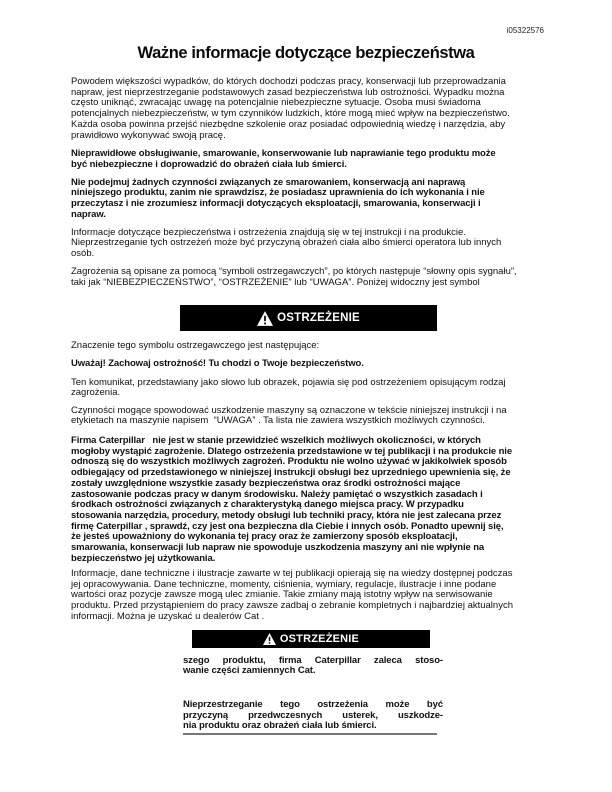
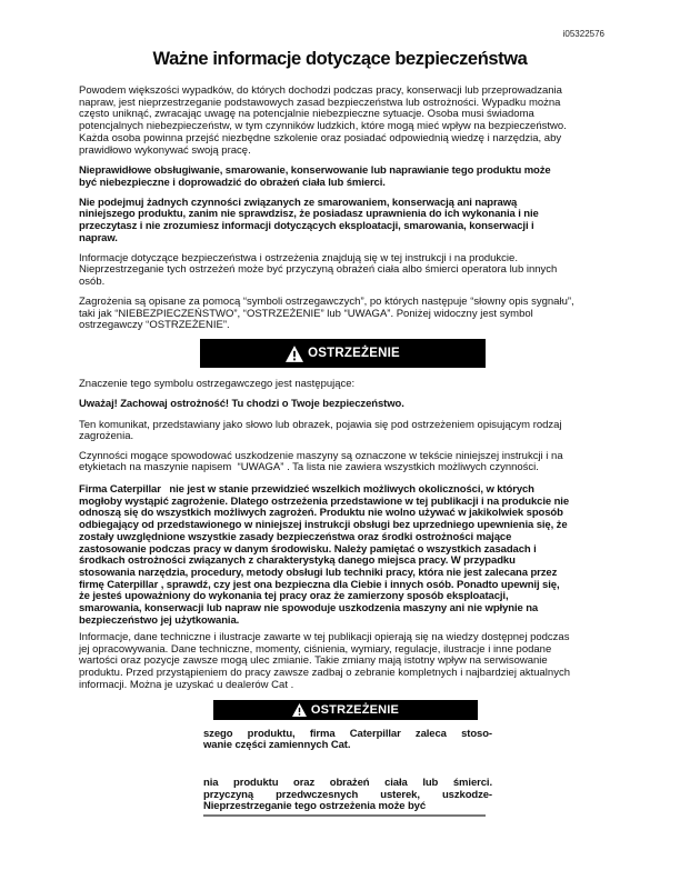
  i05322576
  Ważne informacje dotyczące bezpieczeństwa
  Powodem większości wypadków, do których dochodzi podczas pracy, konserwacji lub przeprowadzania
  napraw, jest nieprzestrzeganie podstawowych zasad bezpieczeństwa lub ostrożności. Wypadku można
  często uniknąć, zwracając uwagę na potencjalnie niebezpieczne sytuacje. Osoba musi świadoma
  potencjalnych niebezpieczeństw, w tym czynników ludzkich, które mogą mieć wpływ na bezpieczeństwo.
  Każda osoba powinna przejść niezbędne szkolenie oraz posiadać odpowiednią wiedzę i narzędzia, aby
  prawidłowo wykonywać swoją pracę.
  Nieprawidłowe obsługiwanie, smarowanie, konserwowanie lub naprawianie tego produktu może
  być niebezpieczne i doprowadzić do obrażeń ciała lub śmierci.
  Nie podejmuj żadnych czynności związanych ze smarowaniem, konserwacją ani naprawą
  niniejszego produktu, zanim nie sprawdzisz, że posiadasz uprawnienia do ich wykonania i nie
  przeczytasz i nie zrozumiesz informacji dotyczących eksploatacji, smarowania, konserwacji i
  napraw.
  Informacje dotyczące bezpieczeństwa i ostrzeżenia znajdują się w tej instrukcji i na produkcie.
  Nieprzestrzeganie tych ostrzeżeń może być przyczyną obrażeń ciała albo śmierci operatora lub innych
  osób.
  Zagrożenia są opisane za pomocą “symboli ostrzegawczych”, po których następuje “słowny opis sygnału”,
  taki jak “NIEBEZPIECZEŃSTWO”, “OSTRZEŻENIE” lub “UWAGA”. Poniżej widoczny jest symbol
+ ostrzegawczy “OSTRZEŻENIE”.
  OSTRZEŻENIE
  Znaczenie tego symbolu ostrzegawczego jest następujące:
  Uważaj! Zachowaj ostrożność! Tu chodzi o Twoje bezpieczeństwo.
  Ten komunikat, przedstawiany jako słowo lub obrazek, pojawia się pod ostrzeżeniem opisującym rodzaj
  zagrożenia.
  Czynności mogące spowodować uszkodzenie maszyny są oznaczone w tekście niniejszej instrukcji i na
  etykietach na maszynie napisem “UWAGA” . Ta lista nie zawiera wszystkich możliwych czynności.
  Firma Caterpillar nie jest w stanie przewidzieć wszelkich możliwych okoliczności, w których
  mogłoby wystąpić zagrożenie. Dlatego ostrzeżenia przedstawione w tej publikacji i na produkcie nie
  odnoszą się do wszystkich możliwych zagrożeń. Produktu nie wolno używać w jakikolwiek sposób
  odbiegający od przedstawionego w niniejszej instrukcji obsługi bez uprzedniego upewnienia się, że
  zostały uwzględnione wszystkie zasady bezpieczeństwa oraz środki ostrożności mające
  zastosowanie podczas pracy w danym środowisku. Należy pamiętać o wszystkich zasadach i
  środkach ostrożności związanych z charakterystyką danego miejsca pracy. W przypadku
  stosowania narzędzia, procedury, metody obsługi lub techniki pracy, która nie jest zalecana przez
  firmę Caterpillar , sprawdź, czy jest ona bezpieczna dla Ciebie i innych osób. Ponadto upewnij się,
  że jesteś upoważniony do wykonania tej pracy oraz że zamierzony sposób eksploatacji,
  smarowania, konserwacji lub napraw nie spowoduje uszkodzenia maszyny ani nie wpłynie na
  bezpieczeństwo jej użytkowania.
  Informacje, dane techniczne i ilustracje zawarte w tej publikacji opierają się na wiedzy dostępnej podczas
  jej opracowywania. Dane techniczne, momenty, ciśnienia, wymiary, regulacje, ilustracje i inne podane
  wartości oraz pozycje zawsze mogą ulec zmianie. Takie zmiany mają istotny wpływ na serwisowanie
  produktu. Przed przystąpieniem do pracy zawsze zadbaj o zebranie kompletnych i najbardziej aktualnych
  informacji. Można je uzyskać u dealerów Cat .
  OSTRZEŻENIE
  szego produktu, firma Caterpillar zaleca stoso-
  wanie części zamiennych Cat.
- Nieprzestrzeganie tego ostrzeżenia może być
+ nia produktu oraz obrażeń ciała lub śmierci.
  przyczyną przedwczesnych usterek, uszkodze-
- nia produktu oraz obrażeń ciała lub śmierci.
+ Nieprzestrzeganie tego ostrzeżenia może być
